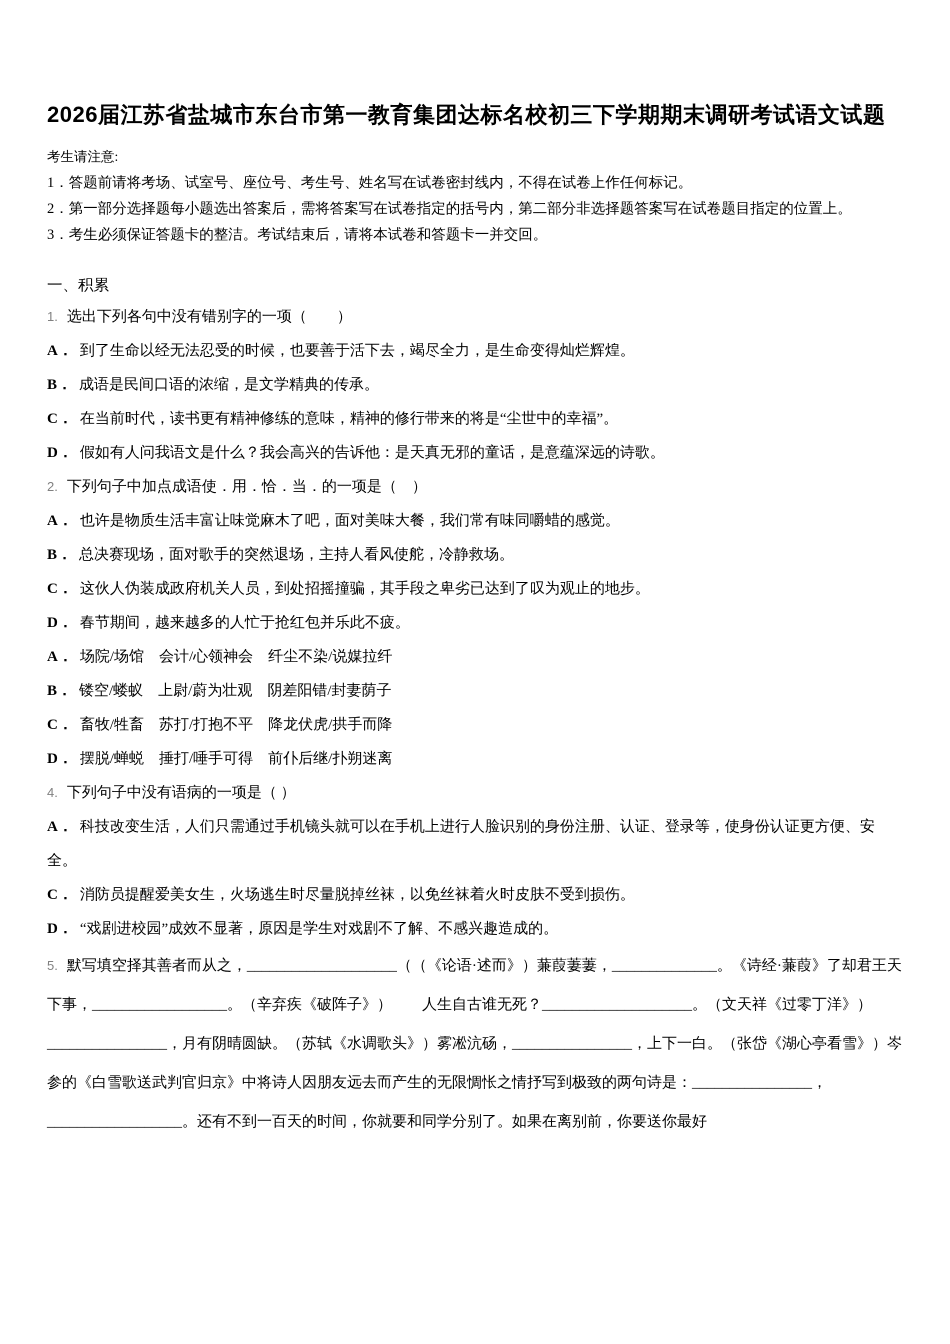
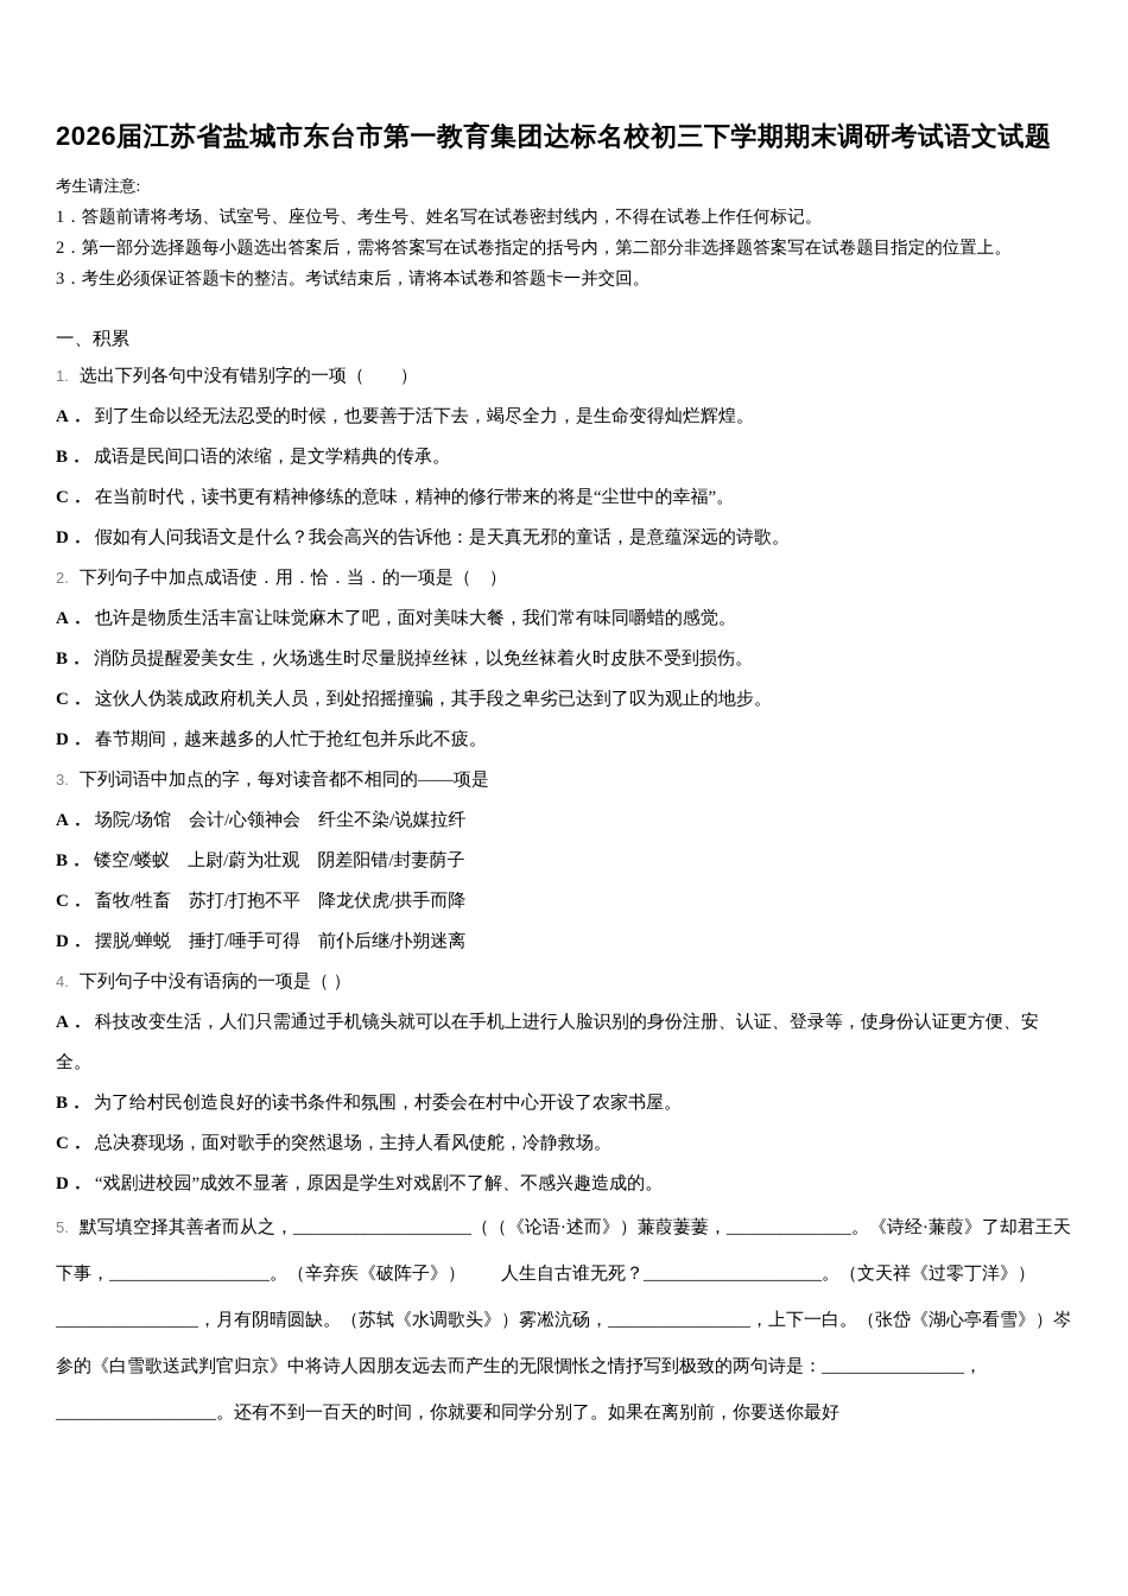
  2026届江苏省盐城市东台市第一教育集团达标名校初三下学期期末调研考试语文试题
  考生请注意:
  1．答题前请将考场、试室号、座位号、考生号、姓名写在试卷密封线内，不得在试卷上作任何标记。
  2．第一部分选择题每小题选出答案后，需将答案写在试卷指定的括号内，第二部分非选择题答案写在试卷题目指定的位置上。
  3．考生必须保证答题卡的整洁。考试结束后，请将本试卷和答题卡一并交回。
  一、积累
  1. 选出下列各句中没有错别字的一项（ ）
  A． 到了生命以经无法忍受的时候，也要善于活下去，竭尽全力，是生命变得灿烂辉煌。
  B． 成语是民间口语的浓缩，是文学精典的传承。
  C． 在当前时代，读书更有精神修练的意味，精神的修行带来的将是“尘世中的幸福”。
  D． 假如有人问我语文是什么？我会高兴的告诉他：是天真无邪的童话，是意蕴深远的诗歌。
  2. 下列句子中加点成语使．用．恰．当．的一项是（ ）
  A． 也许是物质生活丰富让味觉麻木了吧，面对美味大餐，我们常有味同嚼蜡的感觉。
- B． 总决赛现场，面对歌手的突然退场，主持人看风使舵，冷静救场。
+ B． 消防员提醒爱美女生，火场逃生时尽量脱掉丝袜，以免丝袜着火时皮肤不受到损伤。
  C． 这伙人伪装成政府机关人员，到处招摇撞骗，其手段之卑劣已达到了叹为观止的地步。
  D． 春节期间，越来越多的人忙于抢红包并乐此不疲。
+ 3. 下列词语中加点的字，每对读音都不相同的——项是
  A． 场院/场馆 会计/心领神会 纤尘不染/说媒拉纤
  B． 镂空/蝼蚁 上尉/蔚为壮观 阴差阳错/封妻荫子
  C． 畜牧/牲畜 苏打/打抱不平 降龙伏虎/拱手而降
  D． 摆脱/蝉蜕 捶打/唾手可得 前仆后继/扑朔迷离
  4. 下列句子中没有语病的一项是（ ）
  A． 科技改变生活，人们只需通过手机镜头就可以在手机上进行人脸识别的身份注册、认证、登录等，使身份认证更方便、安全。
+ B． 为了给村民创造良好的读书条件和氛围，村委会在村中心开设了农家书屋。
- C． 消防员提醒爱美女生，火场逃生时尽量脱掉丝袜，以免丝袜着火时皮肤不受到损伤。
+ C． 总决赛现场，面对歌手的突然退场，主持人看风使舵，冷静救场。
  D． “戏剧进校园”成效不显著，原因是学生对戏剧不了解、不感兴趣造成的。
  5. 默写填空择其善者而从之，____________________（（《论语·述而》）蒹葭萋萋，______________。《诗经·蒹葭》了却君王天下事，__________________。（辛弃疾《破阵子》） 人生自古谁无死？____________________。（文天祥《过零丁洋》）________________，月有阴晴圆缺。（苏轼《水调歌头》）雾凇沆砀，________________，上下一白。（张岱《湖心亭看雪》）岑参的《白雪歌送武判官归京》中将诗人因朋友远去而产生的无限惆怅之情抒写到极致的两句诗是：________________，__________________。还有不到一百天的时间，你就要和同学分别了。如果在离别前，你要送你最好
